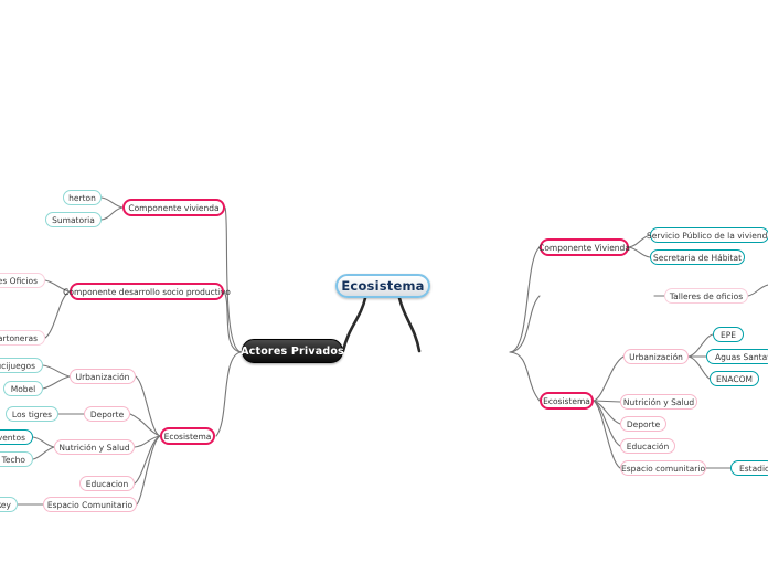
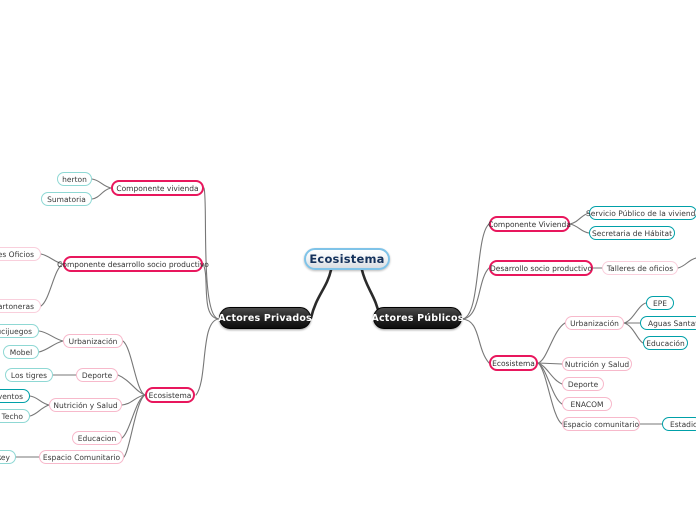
  Ecosistema
  Actores Privados
+ Actores Públicos
  Componente vivienda
  herton
  Sumatoria
  Componente desarrollo socio productivo
  es Oficios
  artoneras
  Ecosistema
  Urbanización
  cijuegos
  Mobel
  Deporte
  Los tigres
  Nutrición y Salud
  entos
  Techo
  Educacion
  Espacio Comunitario
  Componente Vivienda
  Servicio Público de la viviend
  Secretaria de Hábitat
+ Desarrollo socio productivo
  Talleres de oficios
  Ecosistema
  Urbanización
  EPE
  Aguas Santa
- ENACOM
+ Educación
  Nutrición y Salud
  Deporte
- Educación
+ ENACOM
  Espacio comunitario
  Estadio
